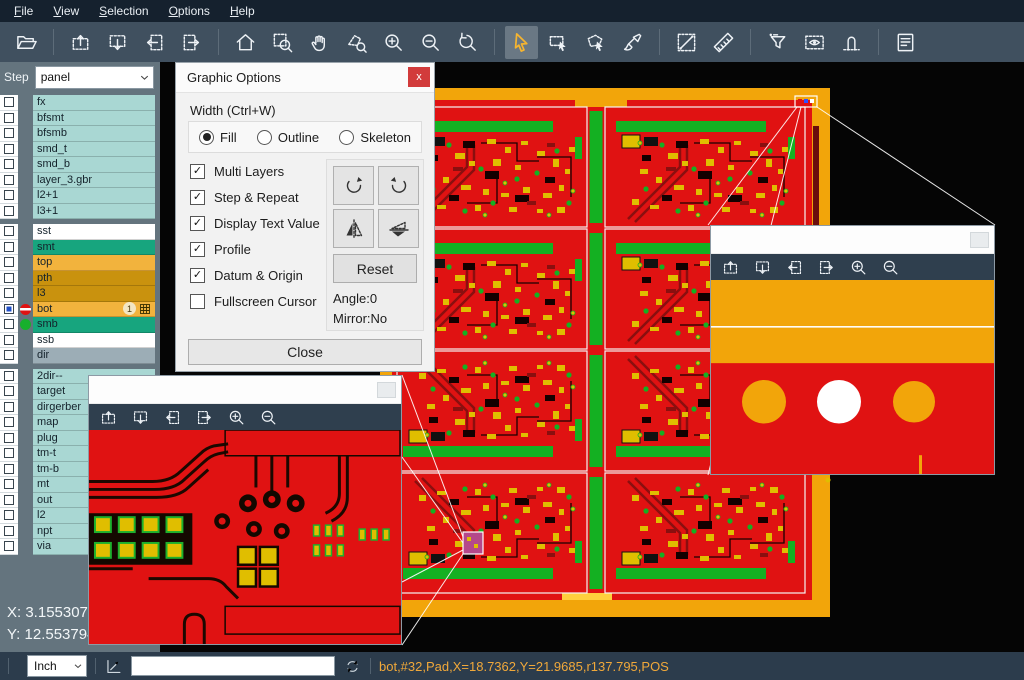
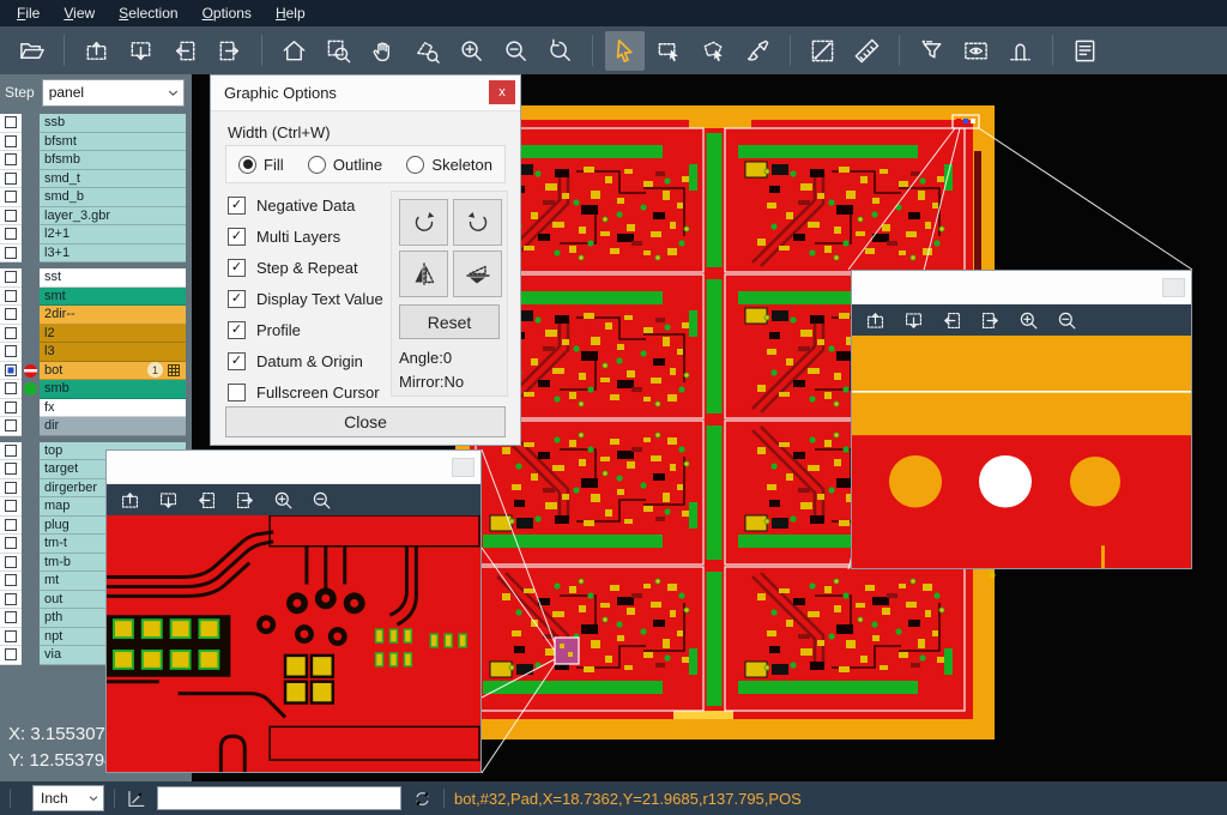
  File
  View
  Selection
  Options
  Help
  Step
  panel
- fx
+ ssb
  bfsmt
  bfsmb
  smd_t
  smd_b
  layer_3.gbr
  l2+1
  l3+1
  sst
  smt
- top
+ 2dir--
- pth
+ l2
  l3
  bot
  1
  smb
- ssb
+ fx
  dir
- 2dir--
+ top
  target
  dirgerber
  map
  plug
  tm-t
  tm-b
  mt
  out
- l2
+ pth
  npt
  via
  X: 3.155307
  Y: 12.55379
  Graphic Options
  x
  Width (Ctrl+W)
  Fill
  Outline
  Skeleton
+ Negative Data
  Multi Layers
  Step & Repeat
  Display Text Value
  Profile
  Datum & Origin
  Fullscreen Cursor
  Reset
  Angle:0
  Mirror:No
  Close
  Inch
  bot,#32,Pad,X=18.7362,Y=21.9685,r137.795,POS
